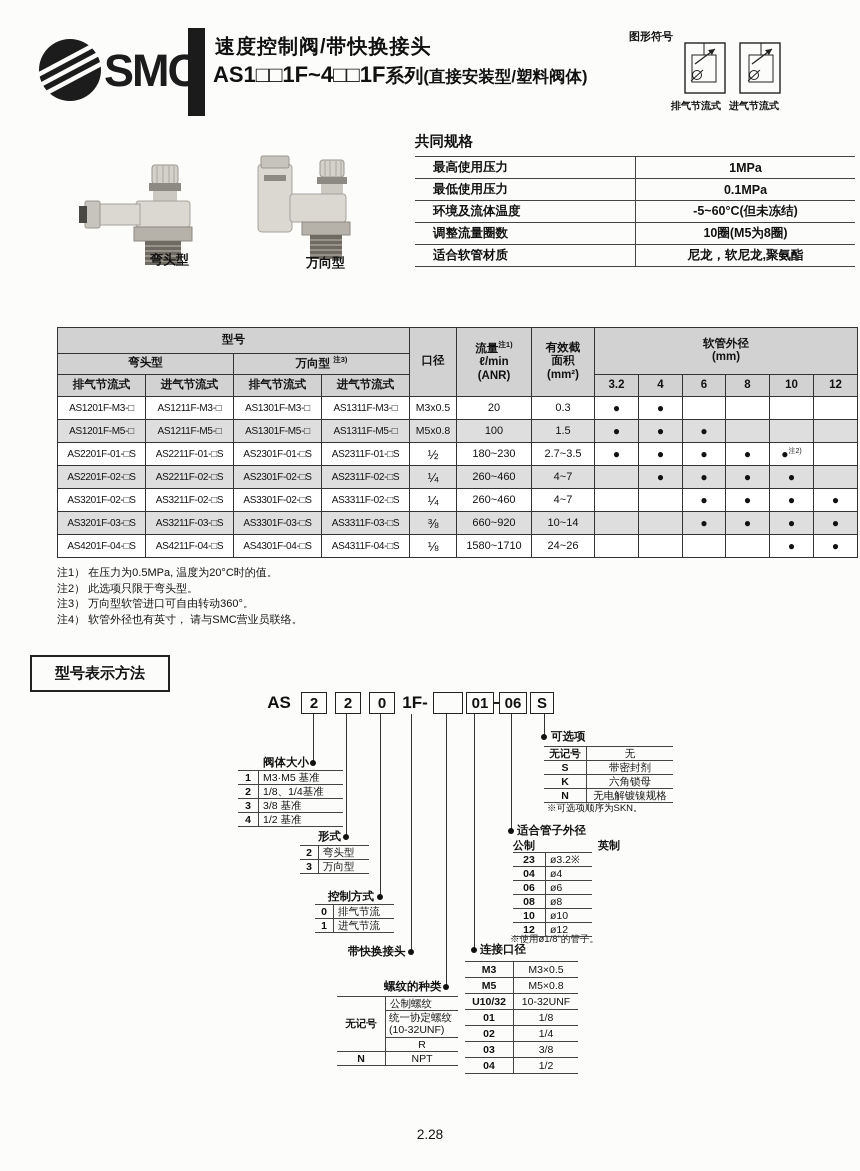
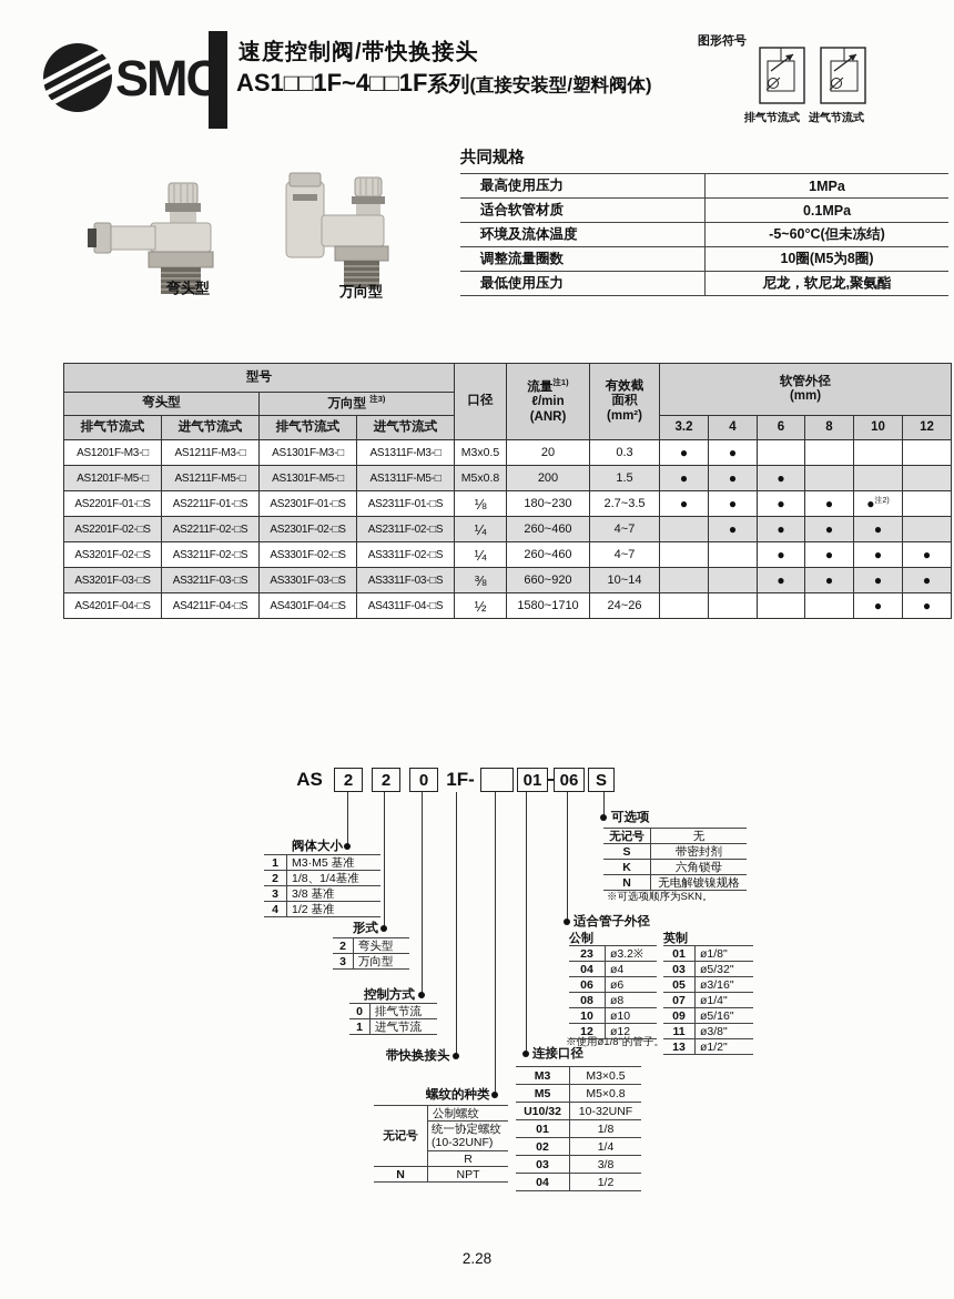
  SMC
  速度控制阀/带快换接头
  AS1□□1F~4□□1F系列(直接安装型/塑料阀体)
  图形符号
  排气节流式
  进气节流式
  弯头型
  万向型
  共同规格
  最高使用压力	1MPa
- 最低使用压力	0.1MPa
+ 适合软管材质	0.1MPa
  环境及流体温度	-5~60°C(但未冻结)
  调整流量圈数	10圈(M5为8圈)
- 适合软管材质	尼龙，软尼龙,聚氨酯
+ 最低使用压力	尼龙，软尼龙,聚氨酯
  型号	口径	流量注1)ℓ/min(ANR)	有效截面积(mm²)	软管外径(mm)
  弯头型	万向型 注3)
  排气节流式	进气节流式	排气节流式	进气节流式	3.2	4	6	8	10	12
  AS1201F-M3-□	AS1211F-M3-□	AS1301F-M3-□	AS1311F-M3-□	M3x0.5	20	0.3	●	●
- AS1201F-M5-□	AS1211F-M5-□	AS1301F-M5-□	AS1311F-M5-□	M5x0.8	100	1.5	●	●	●
+ AS1201F-M5-□	AS1211F-M5-□	AS1301F-M5-□	AS1311F-M5-□	M5x0.8	200	1.5	●	●	●
- AS2201F-01-□S	AS2211F-01-□S	AS2301F-01-□S	AS2311F-01-□S	½	180~230	2.7~3.5	●	●	●	●	●
+ AS2201F-01-□S	AS2211F-01-□S	AS2301F-01-□S	AS2311F-01-□S	⅛	180~230	2.7~3.5	●	●	●	●	●
  AS2201F-02-□S	AS2211F-02-□S	AS2301F-02-□S	AS2311F-02-□S	¼	260~460	4~7		●	●	●	●
  AS3201F-02-□S	AS3211F-02-□S	AS3301F-02-□S	AS3311F-02-□S	¼	260~460	4~7			●	●	●	●
  AS3201F-03-□S	AS3211F-03-□S	AS3301F-03-□S	AS3311F-03-□S	⅜	660~920	10~14			●	●	●	●
- AS4201F-04-□S	AS4211F-04-□S	AS4301F-04-□S	AS4311F-04-□S	⅛	1580~1710	24~26					●	●
+ AS4201F-04-□S	AS4211F-04-□S	AS4301F-04-□S	AS4311F-04-□S	½	1580~1710	24~26					●	●
- 注1） 在压力为0.5MPa, 温度为20°C时的值。
- 注2） 此选项只限于弯头型。
- 注3） 万向型软管进口可自由转动360°。
- 注4） 软管外径也有英寸， 请与SMC营业员联络。
- 型号表示方法
  阀体大小
  形式
  控制方式
  带快换接头
  螺纹的种类
  连接口径
  适合管子外径
  可选项
  公制
  英制
  ※使用ø1/8"的管子。
  ※可选项顺序为SKN。
  1	M3·M5 基准
  2	1/8、1/4基准
  3	3/8 基准
  4	1/2 基准
  2	弯头型
  3	万向型
  0	排气节流
  1	进气节流
  无记号	公制螺纹
  统一协定螺纹(10-32UNF)
  R
  N	NPT
  M3	M3×0.5
  M5	M5×0.8
  U10/32	10-32UNF
  01	1/8
  02	1/4
  03	3/8
  04	1/2
  23	ø3.2※
  04	ø4
  06	ø6
  08	ø8
  10	ø10
  12	ø12
+ 01	ø1/8"
+ 03	ø5/32"
+ 05	ø3/16"
+ 07	ø1/4"
+ 09	ø5/16"
+ 11	ø3/8"
+ 13	ø1/2"
  无记号	无
  S	带密封剂
  K	六角锁母
  N	无电解镀镍规格
  2.28
  AS
  2
  2
  0
  1F-
  01
  06
  S
